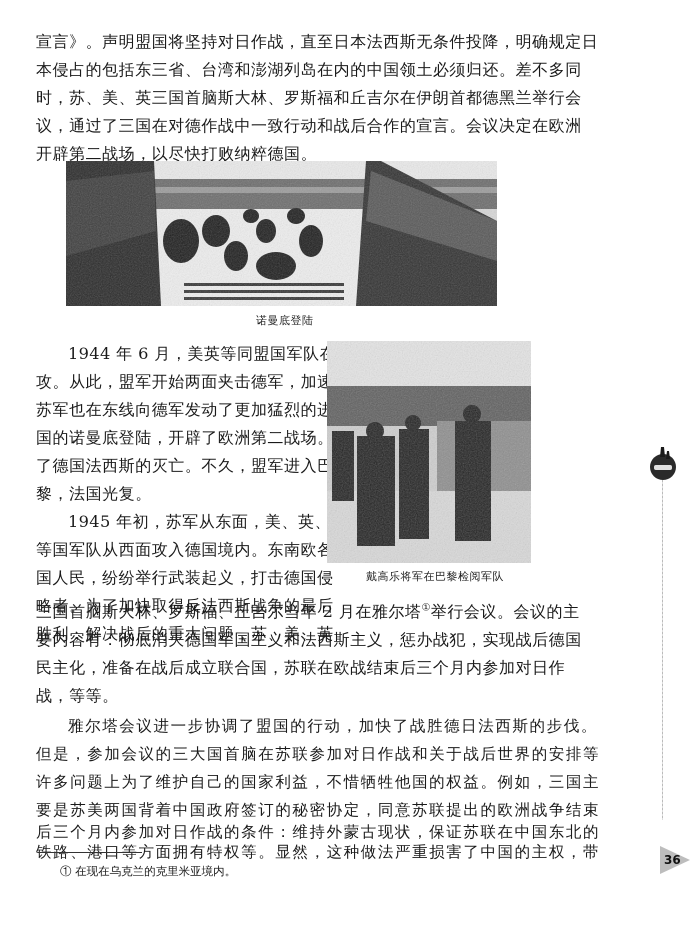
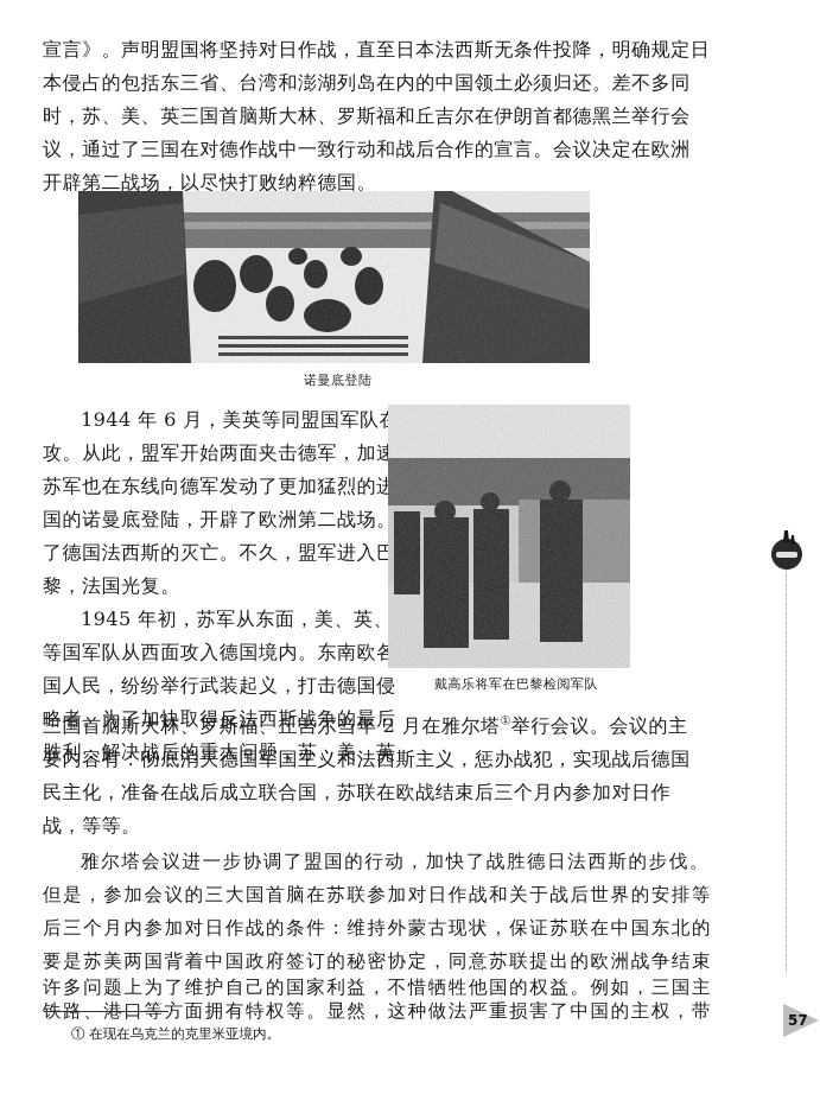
  宣言》。声明盟国将坚持对日作战，直至日本法西斯无条件投降，明确规定日
  本侵占的包括东三省、台湾和澎湖列岛在内的中国领土必须归还。差不多同
  时，苏、美、英三国首脑斯大林、罗斯福和丘吉尔在伊朗首都德黑兰举行会
  议，通过了三国在对德作战中一致行动和战后合作的宣言。会议决定在欧洲
  开辟第二战场，以尽快打败纳粹德国。
  诺曼底登陆
  1944 年 6 月，美英等同盟国军队
  攻。从此，盟军开始两面夹击德军，加速
  苏军也在东线向德军发动了更加猛烈的进
  国的诺曼底登陆，开辟了欧洲第二战场。
  了德国法西斯的灭亡。不久，盟军进入巴
  黎，法国光复。
  1945 年初，苏军从东面，美、英、
  等国军队从西面攻入德国境内。东南欧各
  国人民，纷纷举行武装起义，打击德国侵
  略者。为了加快取得反法西斯战争的最后
  胜利，解决战后的重大问题，苏、美、英
  戴高乐将军在巴黎检阅军队
  三国首脑斯大林、罗斯福、丘吉尔当年 2 月在雅尔塔①举行会议。会议的主
  要内容有：彻底消灭德国军国主义和法西斯主义，惩办战犯，实现战后德国
  民主化，准备在战后成立联合国，苏联在欧战结束后三个月内参加对日作
  战，等等。
  雅尔塔会议进一步协调了盟国的行动，加快了战胜德日法西斯的步伐。
  但是，参加会议的三大国首脑在苏联参加对日作战和关于战后世界的安排等
- 许多问题上为了维护自己的国家利益，不惜牺牲他国的权益。例如，三国主
+ 后三个月内参加对日作战的条件：维持外蒙古现状，保证苏联在中国东北的
  要是苏美两国背着中国政府签订的秘密协定，同意苏联提出的欧洲战争结束
- 后三个月内参加对日作战的条件：维持外蒙古现状，保证苏联在中国东北的
+ 许多问题上为了维护自己的国家利益，不惜牺牲他国的权益。例如，三国主
  方面拥有特权等。显然，这种做法严重损害了中国的主权，带
  ① 在现在乌克兰的克里米亚境内。
- 36
+ 57
